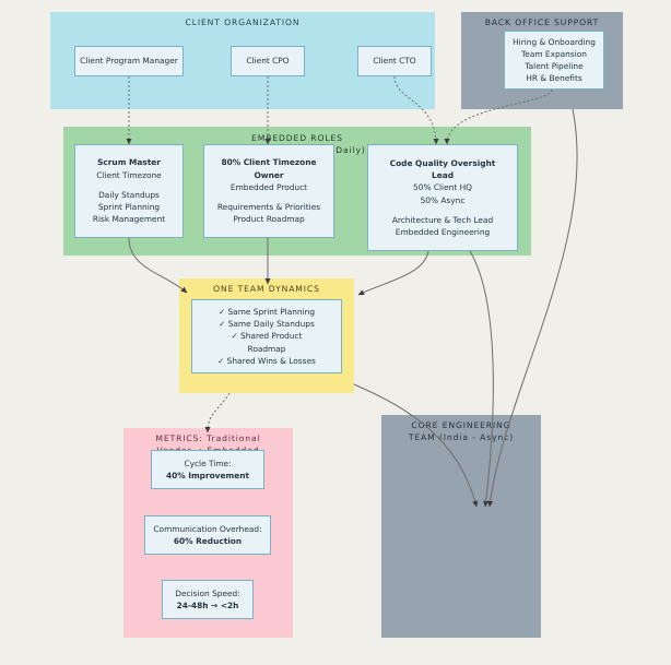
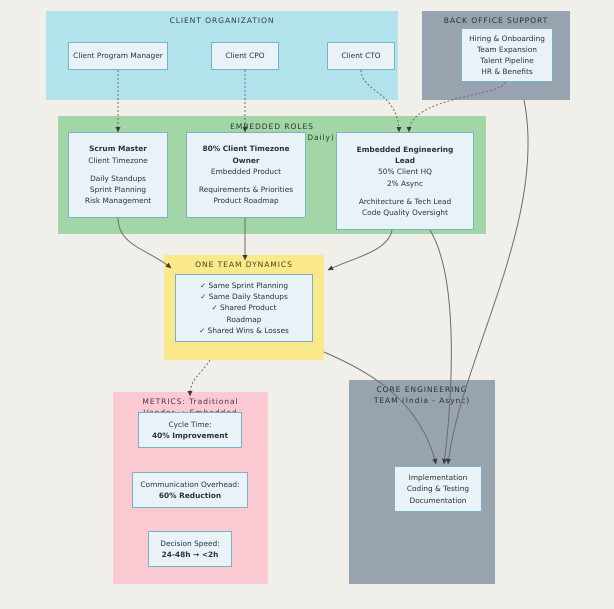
  CLIENT ORGANIZATION
  BACK OFFICE SUPPORT
  EMBEDDED ROLES
  ONE TEAM DYNAMICS
  METRICS: Traditional
  CORE ENGINEERING
  TEAM (India - Async)
  Client Program Manager
  Client CPO
  Client CTO
  Hiring & Onboarding
  Team Expansion
  Talent Pipeline
  HR & Benefits
  Scrum Master
  Client Timezone
  Daily Standups
  Sprint Planning
  Risk Management
  80% Client Timezone
  Owner
  Embedded Product
  Requirements & Priorities
  Product Roadmap
- Code Quality Oversight
+ Embedded Engineering
  Lead
  50% Client HQ
- 50% Async
+ 2% Async
  Architecture & Tech Lead
- Embedded Engineering
+ Code Quality Oversight
  ✓ Same Sprint Planning
  ✓ Same Daily Standups
  ✓ Shared Product
  Roadmap
  ✓ Shared Wins & Losses
  Cycle Time:
  40% Improvement
  Communication Overhead:
  60% Reduction
  Decision Speed:
  24-48h → <2h
+ Implementation
+ Coding & Testing
+ Documentation
